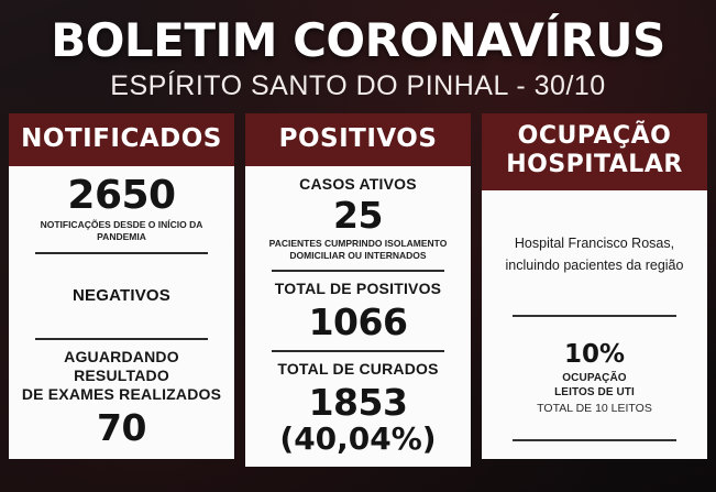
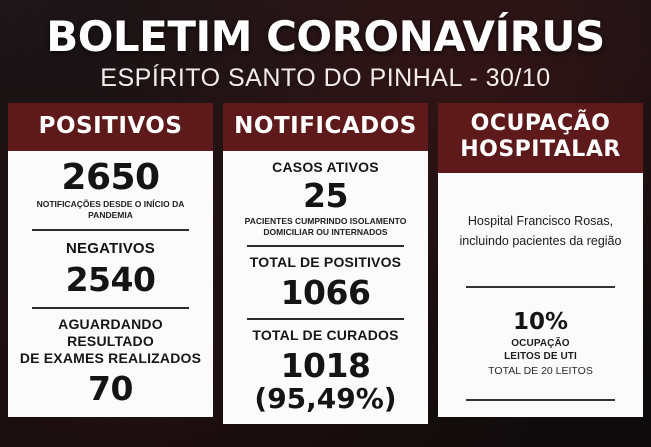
  BOLETIM CORONAVÍRUS
  ESPÍRITO SANTO DO PINHAL - 30/10
- NOTIFICADOS
+ POSITIVOS
  2650
  NOTIFICAÇÕES DESDE O INÍCIO DA PANDEMIA
  NEGATIVOS
+ 2540
  AGUARDANDO RESULTADO
  DE EXAMES REALIZADOS
  70
- POSITIVOS
+ NOTIFICADOS
  CASOS ATIVOS
  25
  PACIENTES CUMPRINDO ISOLAMENTO
  DOMICILIAR OU INTERNADOS
  TOTAL DE POSITIVOS
  1066
  TOTAL DE CURADOS
- 1853
+ 1018
- (40,04%)
+ (95,49%)
  OCUPAÇÃO
  HOSPITALAR
  Hospital Francisco Rosas,
  incluindo pacientes da região
  10%
  OCUPAÇÃO
  LEITOS DE UTI
- TOTAL DE 10 LEITOS
+ TOTAL DE 20 LEITOS
